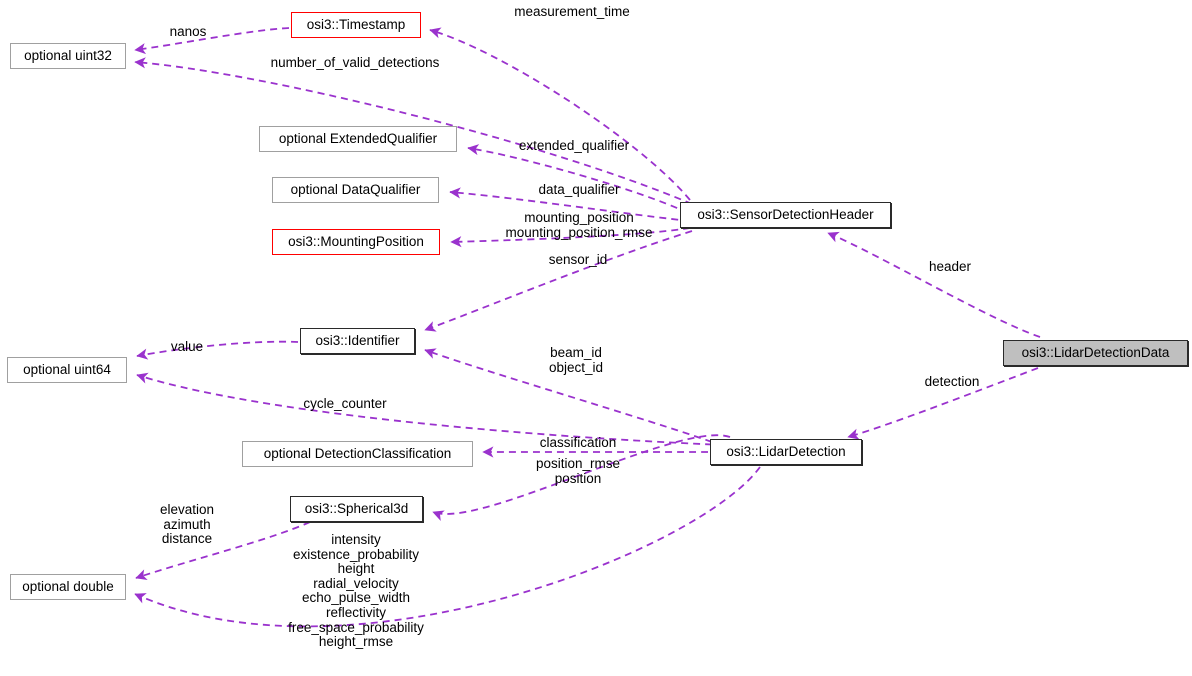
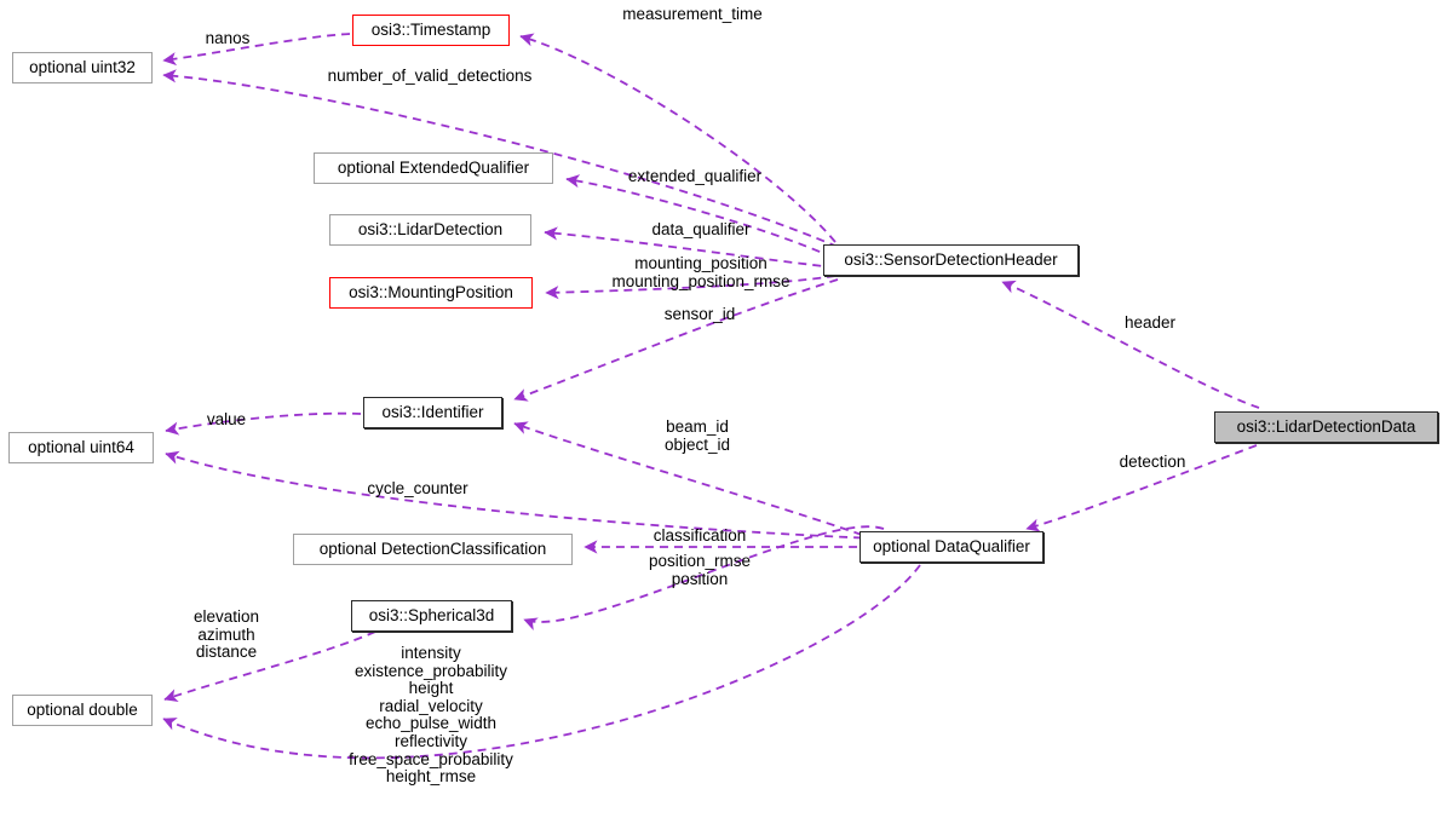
  optional uint32
  osi3::Timestamp
  optional ExtendedQualifier
- optional DataQualifier
+ osi3::LidarDetection
  osi3::MountingPosition
  osi3::SensorDetectionHeader
  osi3::LidarDetectionData
  osi3::Identifier
  optional uint64
  optional DetectionClassification
- osi3::LidarDetection
+ optional DataQualifier
  osi3::Spherical3d
  optional double
  nanos
  measurement_time
  number_of_valid_detections
  extended_qualifier
  data_qualifier
  mounting_position
  mounting_position_rmse
  sensor_id
  header
  value
  beam_id
  object_id
  cycle_counter
  detection
  classification
  position_rmse
  position
  elevation
  azimuth
  distance
  intensity
  existence_probability
  height
  radial_velocity
  echo_pulse_width
  reflectivity
  free_space_probability
  height_rmse
